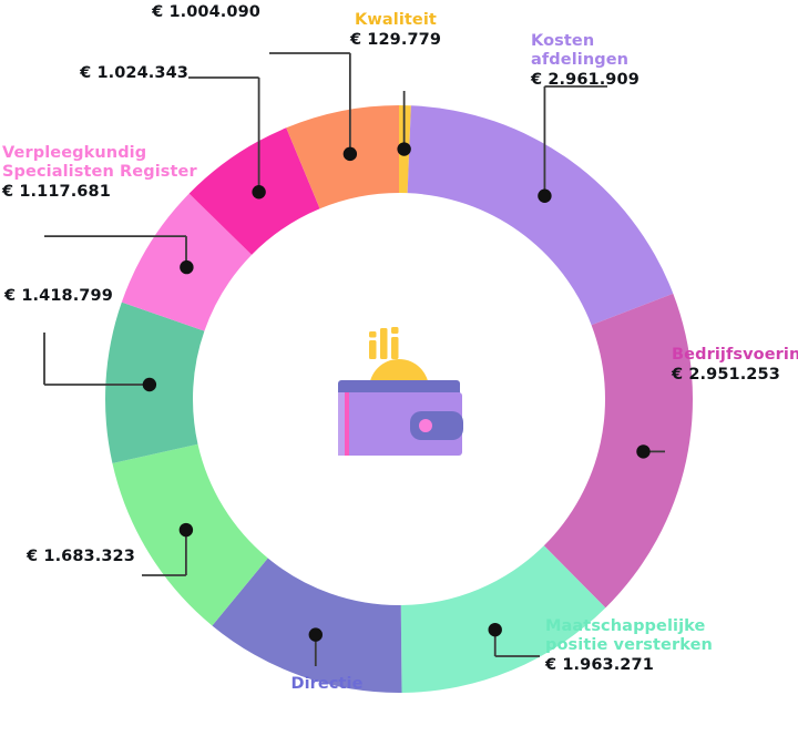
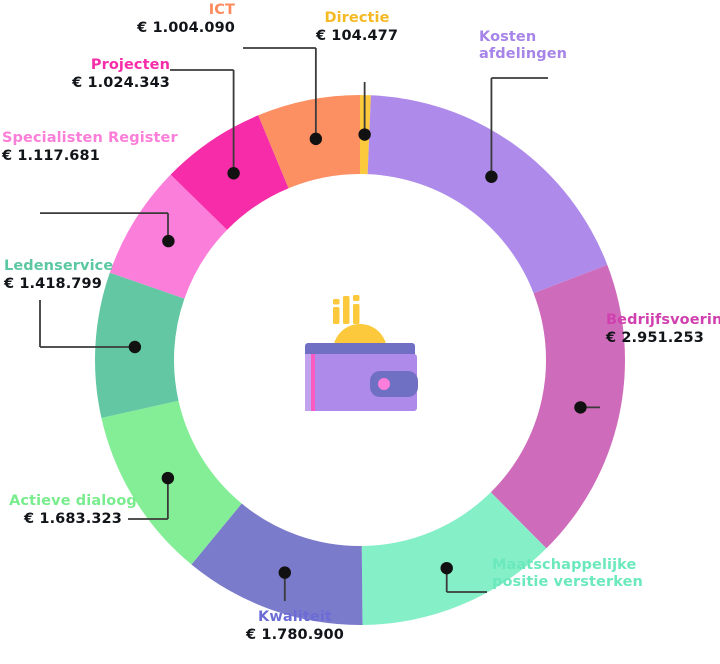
- Kwaliteit
+ Directie
- € 129.779
+ € 104.477
  Kosten
  afdelingen
- € 2.961.909
  Bedrijfsvoerin
  € 2.951.253
  Maatschappelijke
  positie versterken
- € 1.963.271
- Directie
+ Kwaliteit
+ € 1.780.900
+ Actieve dialoog
  € 1.683.323
+ Ledenservice
  € 1.418.799
- Verpleegkundig
  Specialisten Register
  € 1.117.681
+ Projecten
  € 1.024.343
+ ICT
  € 1.004.090
